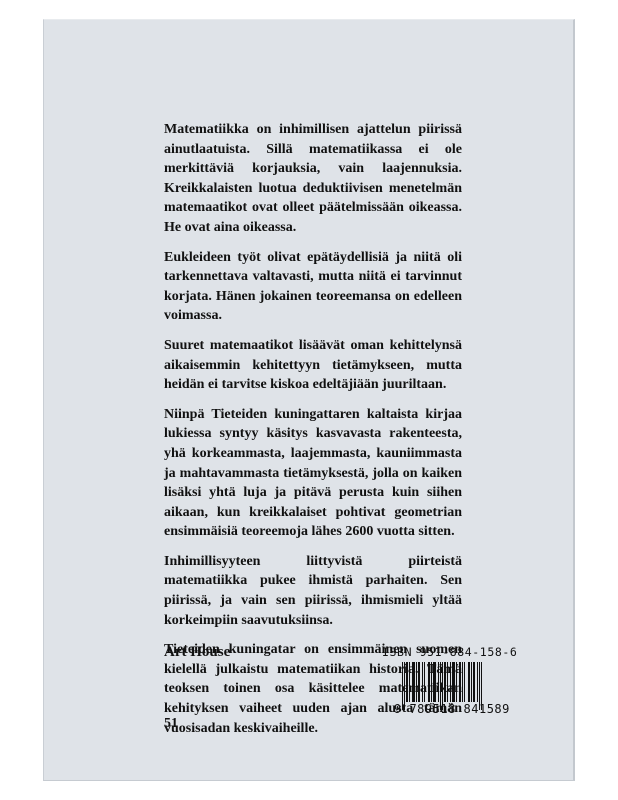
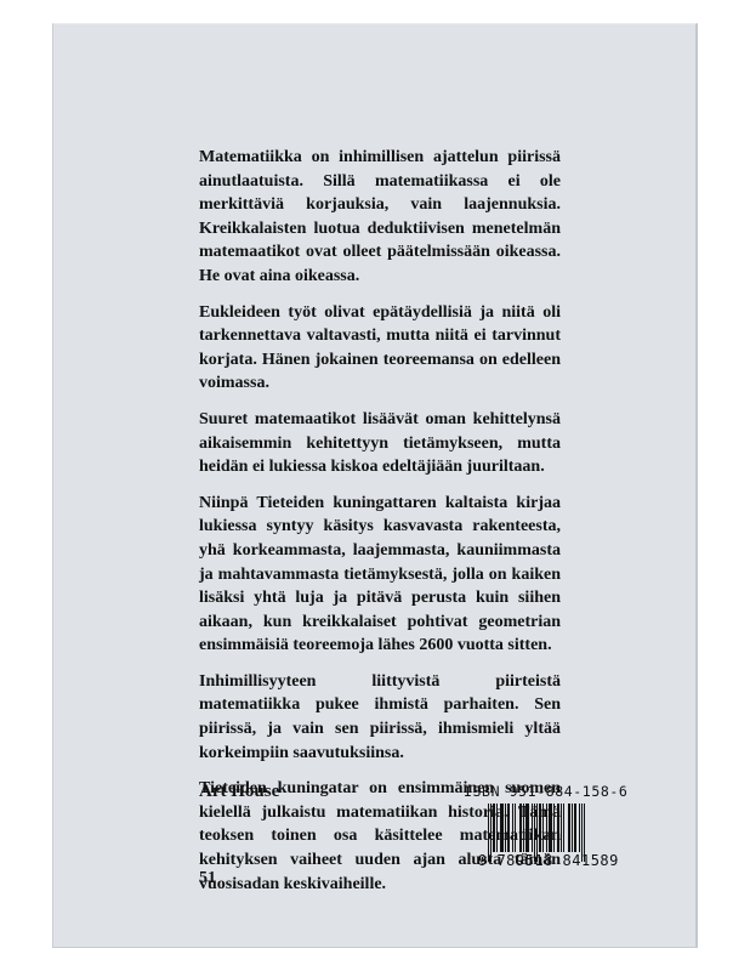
  Matematiikka on inhimillisen ajattelun piirissä ainutlaatuista. Sillä matematiikassa ei ole merkittäviä korjauksia, vain laajennuksia. Kreikkalaisten luotua deduktiivisen menetelmän matemaatikot ovat olleet päätelmissään oikeassa. He ovat aina oikeassa.
  Eukleideen työt olivat epätäydellisiä ja niitä oli tarkennettava valtavasti, mutta niitä ei tarvinnut korjata. Hänen jokainen teoreemansa on edelleen voimassa.
- Suuret matemaatikot lisäävät oman kehittelynsä aikaisemmin kehitettyyn tietämykseen, mutta heidän ei tarvitse kiskoa edeltäjiään juuriltaan.
+ Suuret matemaatikot lisäävät oman kehittelynsä aikaisemmin kehitettyyn tietämykseen, mutta heidän ei lukiessa kiskoa edeltäjiään juuriltaan.
  Niinpä Tieteiden kuningattaren kaltaista kirjaa lukiessa syntyy käsitys kasvavasta rakenteesta, yhä korkeammasta, laajemmasta, kauniimmasta ja mahtavammasta tietämyksestä, jolla on kaiken lisäksi yhtä luja ja pitävä perusta kuin siihen aikaan, kun kreikkalaiset pohtivat geometrian ensimmäisiä teoreemoja lähes 2600 vuotta sitten.
  Inhimillisyyteen liittyvistä piirteistä matematiikka pukee ihmistä parhaiten. Sen piirissä, ja vain sen piirissä, ihmismieli yltää korkeimpiin saavutuksiinsa.
  Tieteiden kuningatar on ensimmäinen suomen kielellä julkaistu matematiikan histor teoksen toinen osa käsittelee mat kehityksen vaiheet uuden ajan alusa tään vuosisadan keskivaiheille.
  Art House
  51
  ISBN 951-884-158-6
  9 789518 841589
